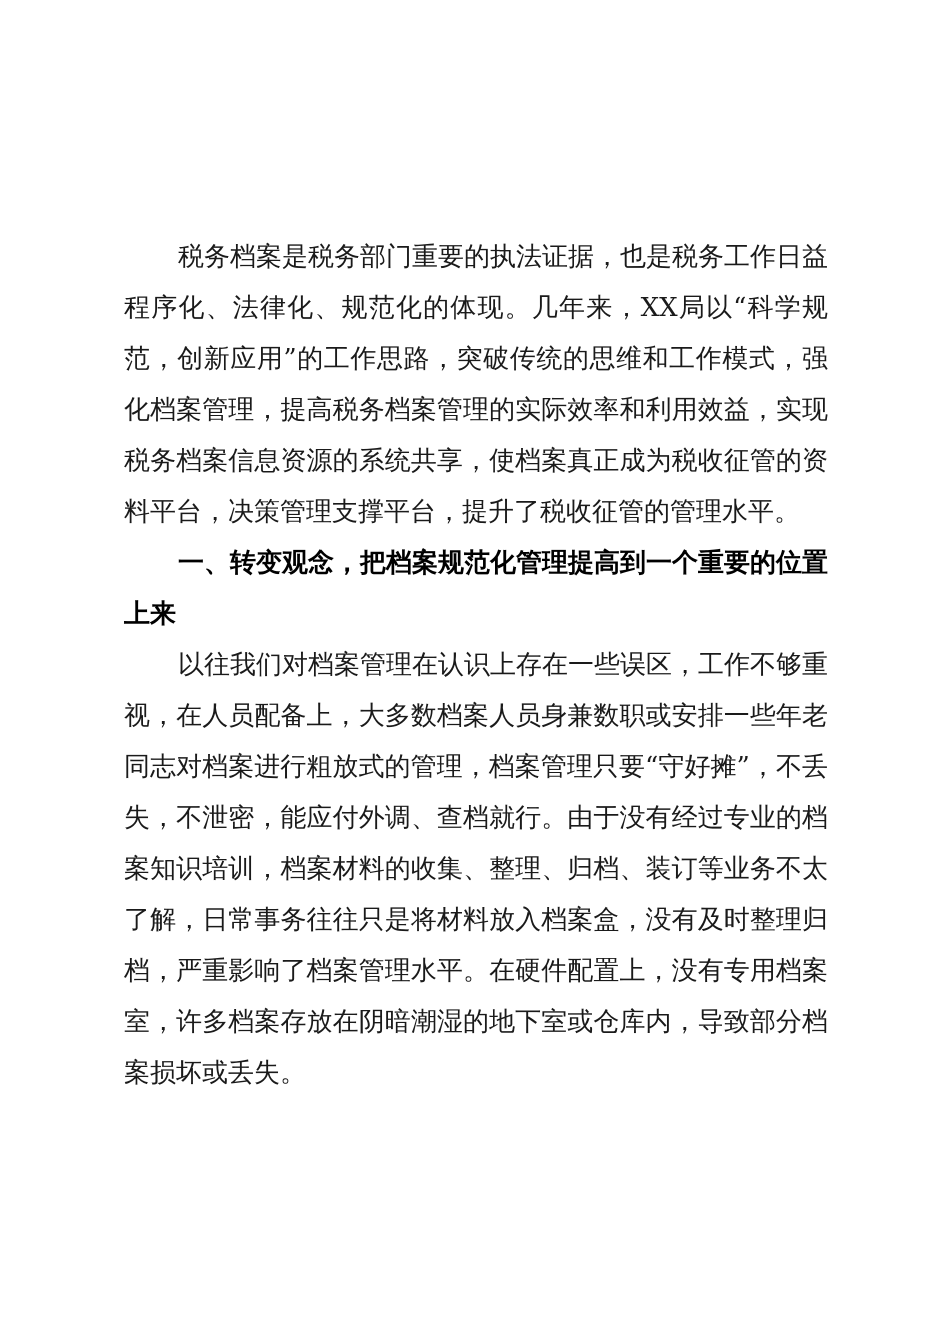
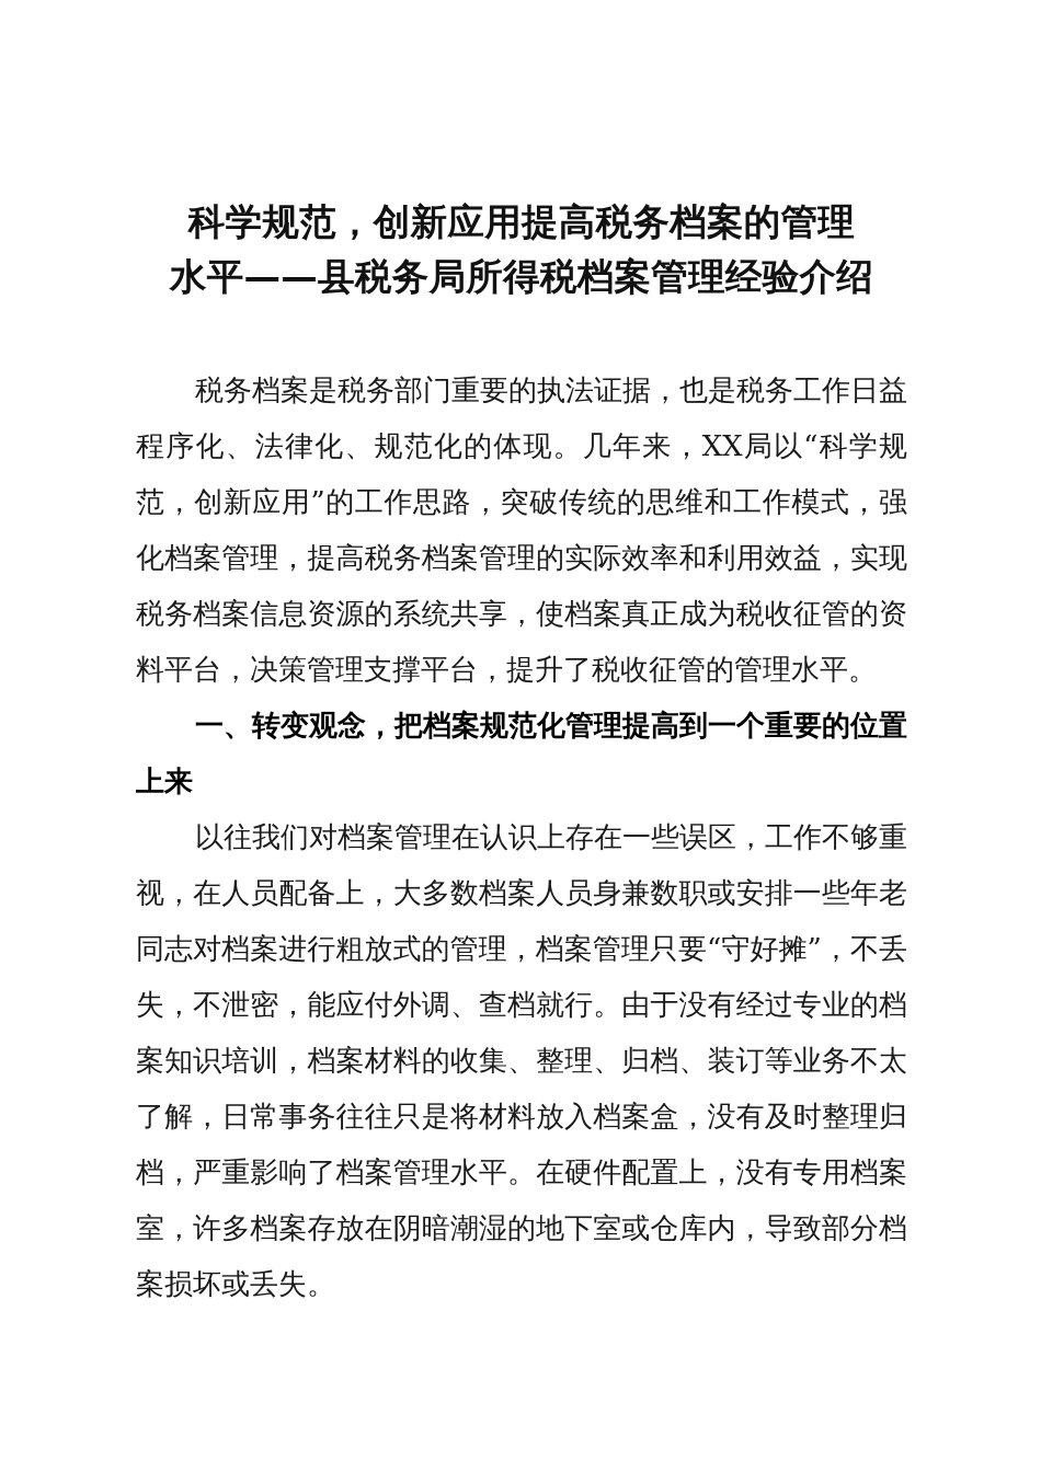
+ 科学规范，创新应用提高税务档案的管理
+ 水平——县税务局所得税档案管理经验介绍
  税务档案是税务部门重要的执法证据，也是税务工作日益程序化、法律化、规范化的体现。几年来，XX局以“科学规范，创新应用”的工作思路，突破传统的思维和工作模式，强化档案管理，提高税务档案管理的实际效率和利用效益，实现税务档案信息资源的系统共享，使档案真正成为税收征管的资料平台，决策管理支撑平台，提升了税收征管的管理水平。
  一、转变观念，把档案规范化管理提高到一个重要的位置上来
  以往我们对档案管理在认识上存在一些误区，工作不够重视，在人员配备上，大多数档案人员身兼数职或安排一些年老同志对档案进行粗放式的管理，档案管理只要“守好摊”，不丢失，不泄密，能应付外调、查档就行。由于没有经过专业的档案知识培训，档案材料的收集、整理、归档、装订等业务不太了解，日常事务往往只是将材料放入档案盒，没有及时整理归档，严重影响了档案管理水平。在硬件配置上，没有专用档案室，许多档案存放在阴暗潮湿的地下室或仓库内，导致部分档案损坏或丢失。
